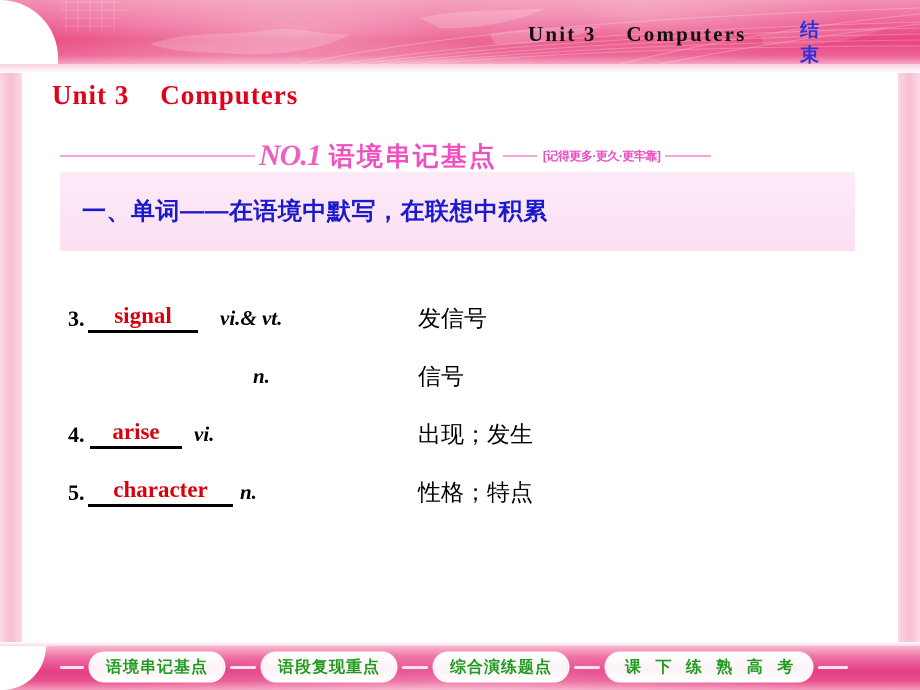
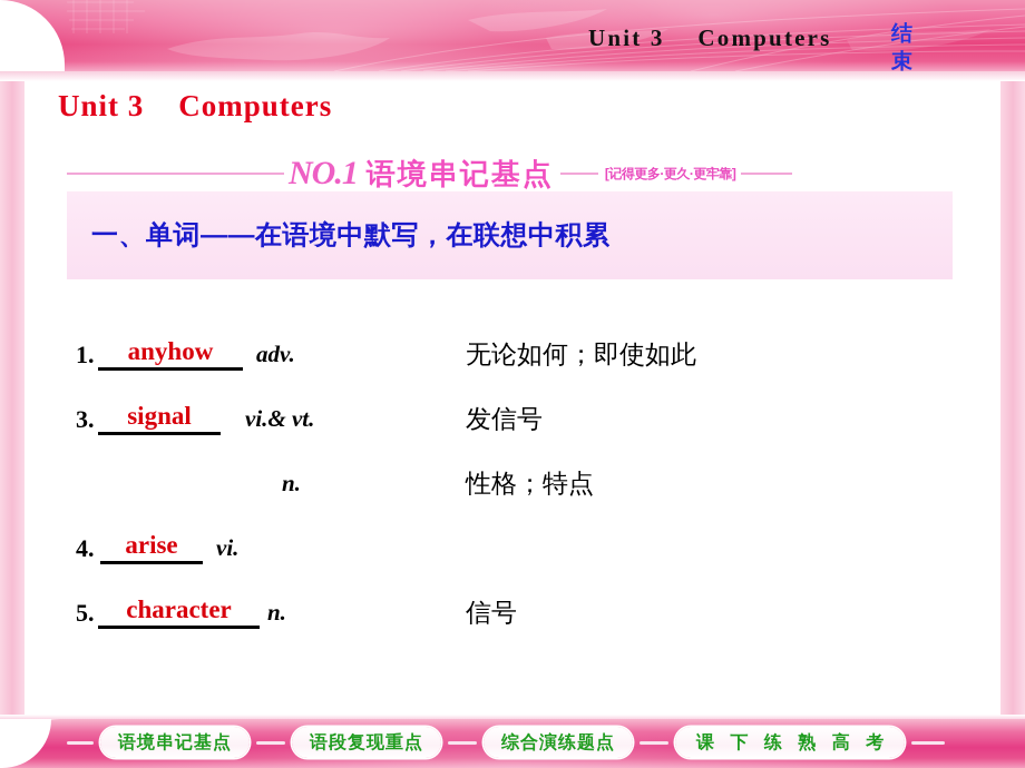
  Unit 3 Computers
  结束
  Unit 3 Computers
  NO.1
  语境串记基点
  [记得更多·更久·更牢靠]
  一、单词——在语境中默写，在联想中积累
+ 1.
+ anyhow
+ adv.
+ 无论如何；即使如此
  3.
  signal
  vi.& vt.
  发信号
  n.
- 信号
+ 性格；特点
  4.
  arise
  vi.
- 出现；发生
  5.
  character
  n.
- 性格；特点
+ 信号
  语境串记基点
  语段复现重点
  综合演练题点
  课 下 练 熟 高 考
